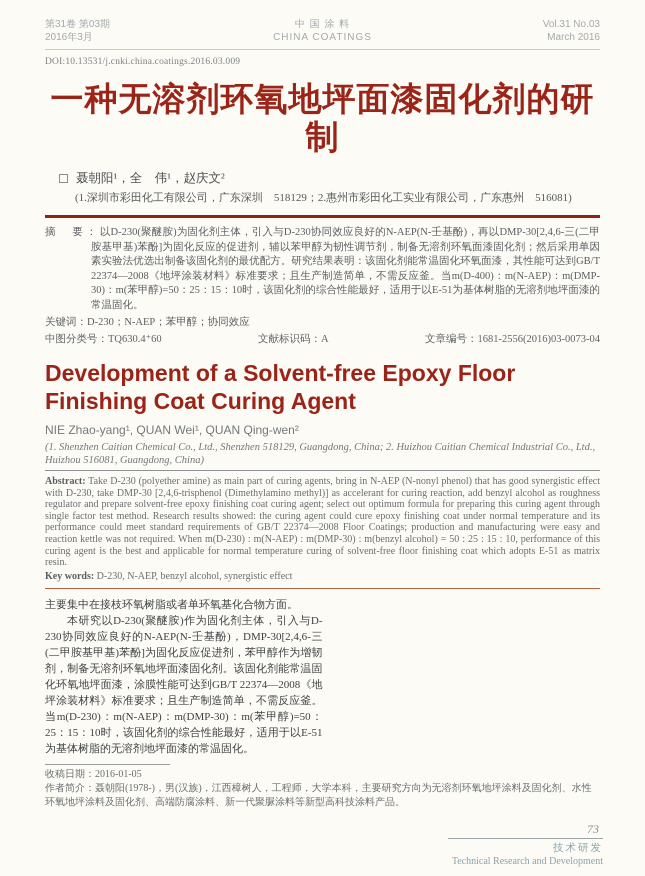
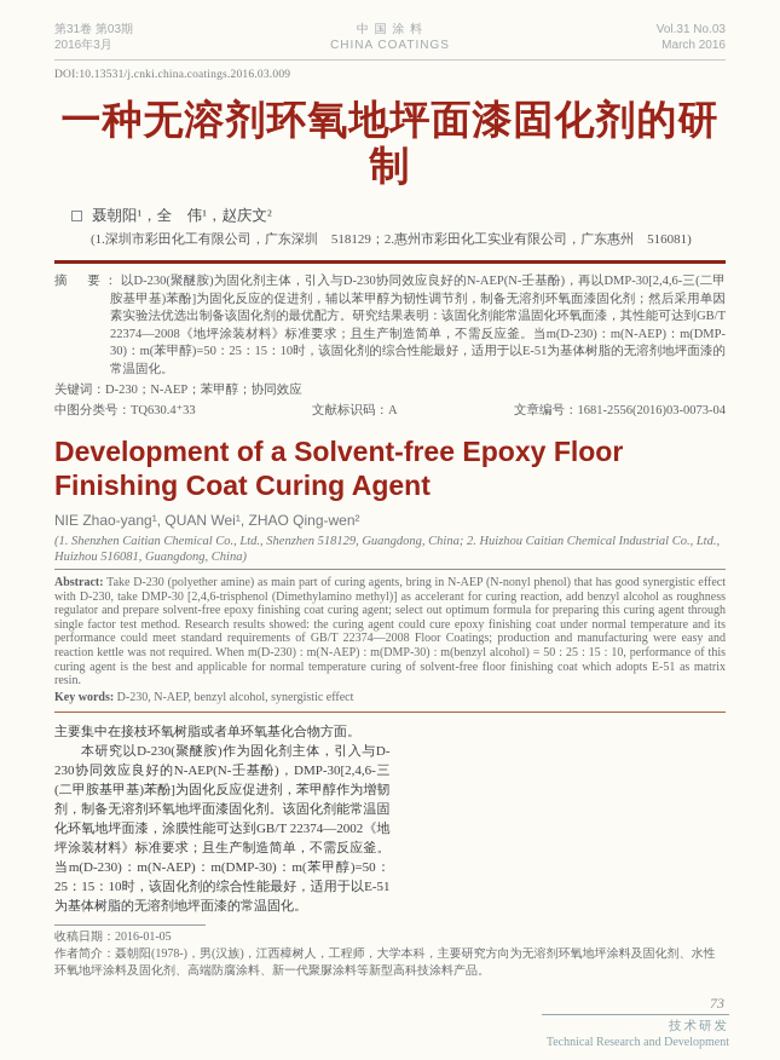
  第31卷 第03期
  2016年3月
  中 国 涂 料
  CHINA COATINGS
  Vol.31 No.03
  March 2016
  DOI:10.13531/j.cnki.china.coatings.2016.03.009
  一种无溶剂环氧地坪面漆固化剂的研制
  聂朝阳¹，全 伟¹，赵庆文²
  (1.深圳市彩田化工有限公司，广东深圳 518129；2.惠州市彩田化工实业有限公司，广东惠州 516081)
- 摘 要：以D-230(聚醚胺)为固化剂主体，引入与D-230协同效应良好的N-AEP(N-壬基酚)，再以DMP-30[2,4,6-三(二甲胺基甲基)苯酚]为固化反应的促进剂，辅以苯甲醇为韧性调节剂，制备无溶剂环氧面漆固化剂；然后采用单因素实验法优选出制备该固化剂的最优配方。研究结果表明：该固化剂能常温固化环氧面漆，其性能可达到GB/T 22374—2008《地坪涂装材料》标准要求；且生产制造简单，不需反应釜。当m(D-400)：m(N-AEP)：m(DMP-30)：m(苯甲醇)=50：25：15：10时，该固化剂的综合性能最好，适用于以E-51为基体树脂的无溶剂地坪面漆的常温固化。
+ 摘 要：以D-230(聚醚胺)为固化剂主体，引入与D-230协同效应良好的N-AEP(N-壬基酚)，再以DMP-30[2,4,6-三(二甲胺基甲基)苯酚]为固化反应的促进剂，辅以苯甲醇为韧性调节剂，制备无溶剂环氧面漆固化剂；然后采用单因素实验法优选出制备该固化剂的最优配方。研究结果表明：该固化剂能常温固化环氧面漆，其性能可达到GB/T 22374—2008《地坪涂装材料》标准要求；且生产制造简单，不需反应釜。当m(D-230)：m(N-AEP)：m(DMP-30)：m(苯甲醇)=50：25：15：10时，该固化剂的综合性能最好，适用于以E-51为基体树脂的无溶剂地坪面漆的常温固化。
  关键词：D-230；N-AEP；苯甲醇；协同效应
- 中图分类号：TQ630.4⁺60
+ 中图分类号：TQ630.4⁺33
  文献标识码：A
  文章编号：1681-2556(2016)03-0073-04
  Development of a Solvent-free Epoxy Floor Finishing Coat Curing Agent
- NIE Zhao-yang¹, QUAN Wei¹, QUAN Qing-wen²
+ NIE Zhao-yang¹, QUAN Wei¹, ZHAO Qing-wen²
  (1. Shenzhen Caitian Chemical Co., Ltd., Shenzhen 518129, Guangdong, China; 2. Huizhou Caitian Chemical Industrial Co., Ltd., Huizhou 516081, Guangdong, China)
  Abstract: Take D-230 (polyether amine) as main part of curing agents, bring in N-AEP (N-nonyl phenol) that has good synergistic effect with D-230, take DMP-30 [2,4,6-trisphenol (Dimethylamino methyl)] as accelerant for curing reaction, add benzyl alcohol as roughness regulator and prepare solvent-free epoxy finishing coat curing agent; select out optimum formula for preparing this curing agent through single factor test method. Research results showed: the curing agent could cure epoxy finishing coat under normal temperature and its performance could meet standard requirements of GB/T 22374—2008 Floor Coatings; production and manufacturing were easy and reaction kettle was not required. When m(D-230) : m(N-AEP) : m(DMP-30) : m(benzyl alcohol) = 50 : 25 : 15 : 10, performance of this curing agent is the best and applicable for normal temperature curing of solvent-free floor finishing coat which adopts E-51 as matrix resin.
  Key words: D-230, N-AEP, benzyl alcohol, synergistic effect
  主要集中在接枝环氧树脂或者单环氧基化合物方面。
- 本研究以D-230(聚醚胺)作为固化剂主体，引入与D-230协同效应良好的N-AEP(N-壬基酚)，DMP-30[2,4,6-三(二甲胺基甲基)苯酚]为固化反应促进剂，苯甲醇作为增韧剂，制备无溶剂环氧地坪面漆固化剂。该固化剂能常温固化环氧地坪面漆，涂膜性能可达到GB/T 22374—2008《地坪涂装材料》标准要求；且生产制造简单，不需反应釜。当m(D-230)：m(N-AEP)：m(DMP-30)：m(苯甲醇)=50：25：15：10时，该固化剂的综合性能最好，适用于以E-51为基体树脂的无溶剂地坪面漆的常温固化。
+ 本研究以D-230(聚醚胺)作为固化剂主体，引入与D-230协同效应良好的N-AEP(N-壬基酚)，DMP-30[2,4,6-三(二甲胺基甲基)苯酚]为固化反应促进剂，苯甲醇作为增韧剂，制备无溶剂环氧地坪面漆固化剂。该固化剂能常温固化环氧地坪面漆，涂膜性能可达到GB/T 22374—2002《地坪涂装材料》标准要求；且生产制造简单，不需反应釜。当m(D-230)：m(N-AEP)：m(DMP-30)：m(苯甲醇)=50：25：15：10时，该固化剂的综合性能最好，适用于以E-51为基体树脂的无溶剂地坪面漆的常温固化。
  收稿日期：2016-01-05
  作者简介：聂朝阳(1978-)，男(汉族)，江西樟树人，工程师，大学本科，主要研究方向为无溶剂环氧地坪涂料及固化剂、水性环氧地坪涂料及固化剂、高端防腐涂料、新一代聚脲涂料等新型高科技涂料产品。
  73
  技术研发
  Technical Research and Development
